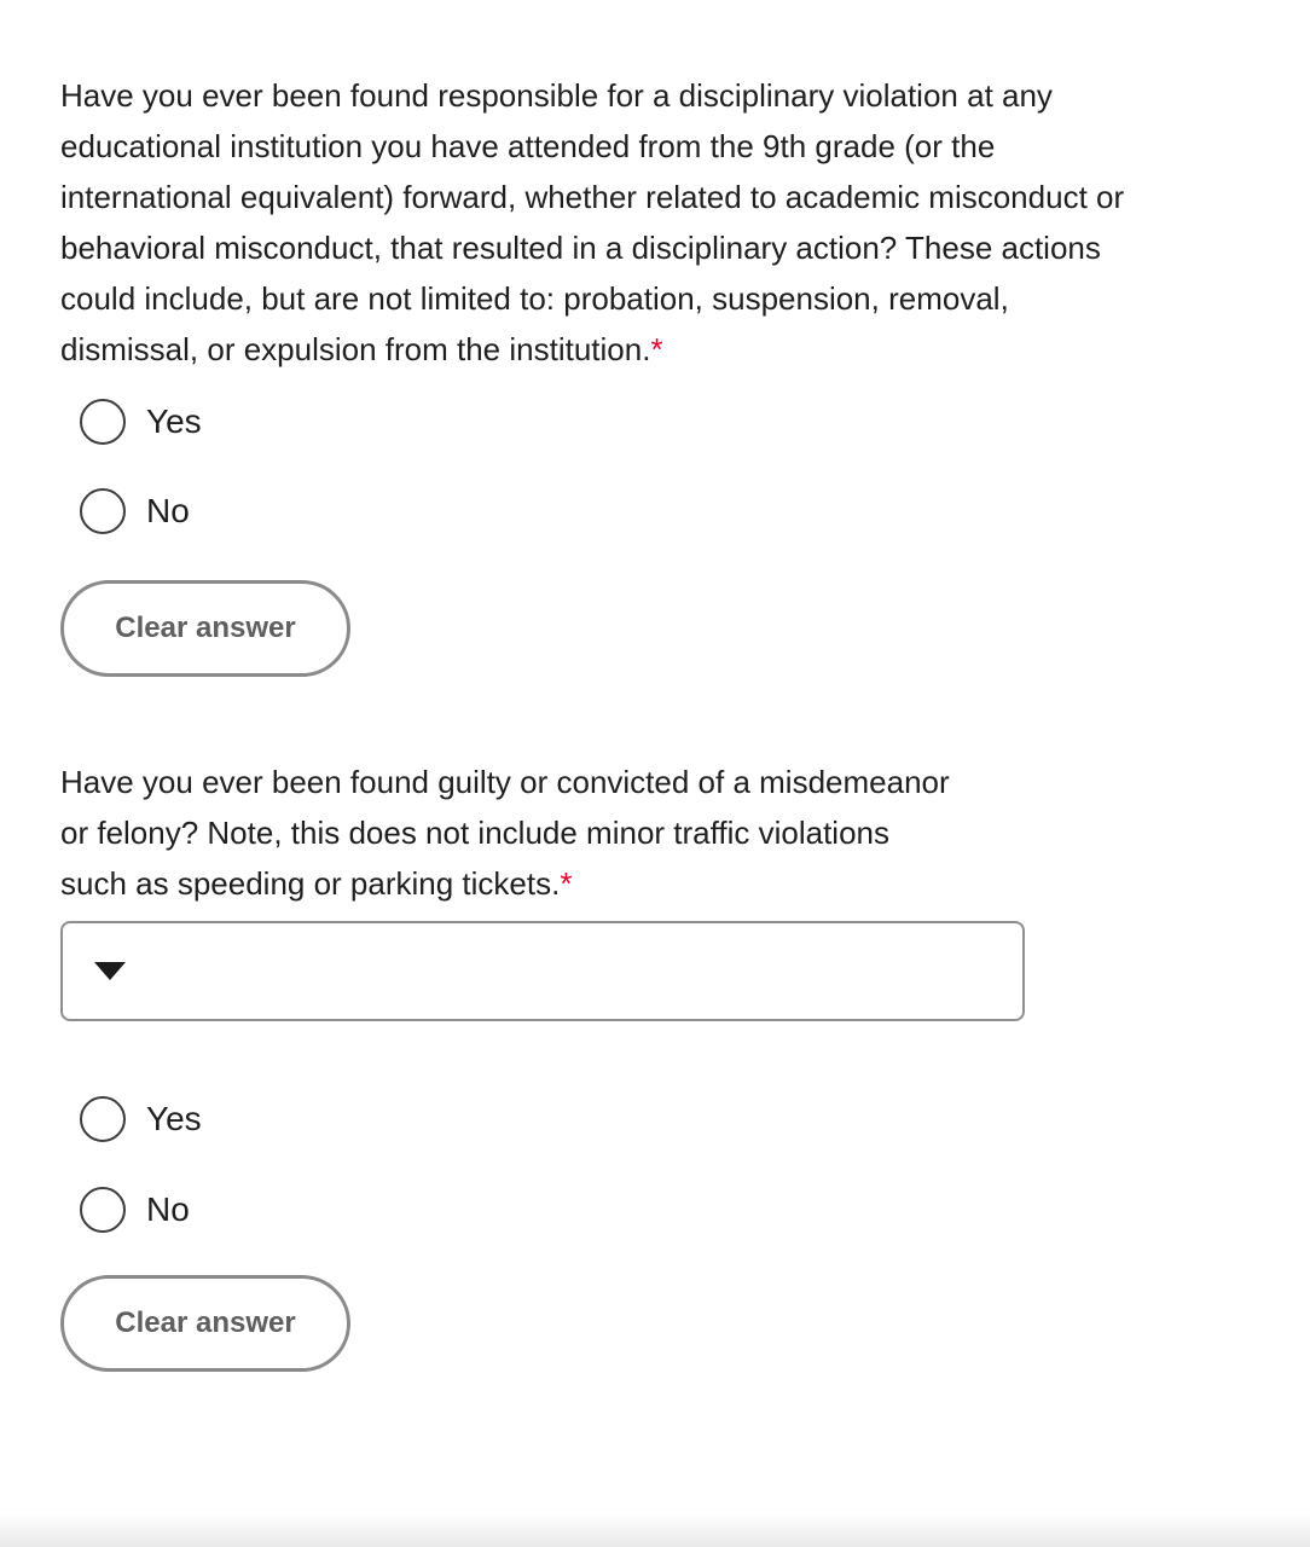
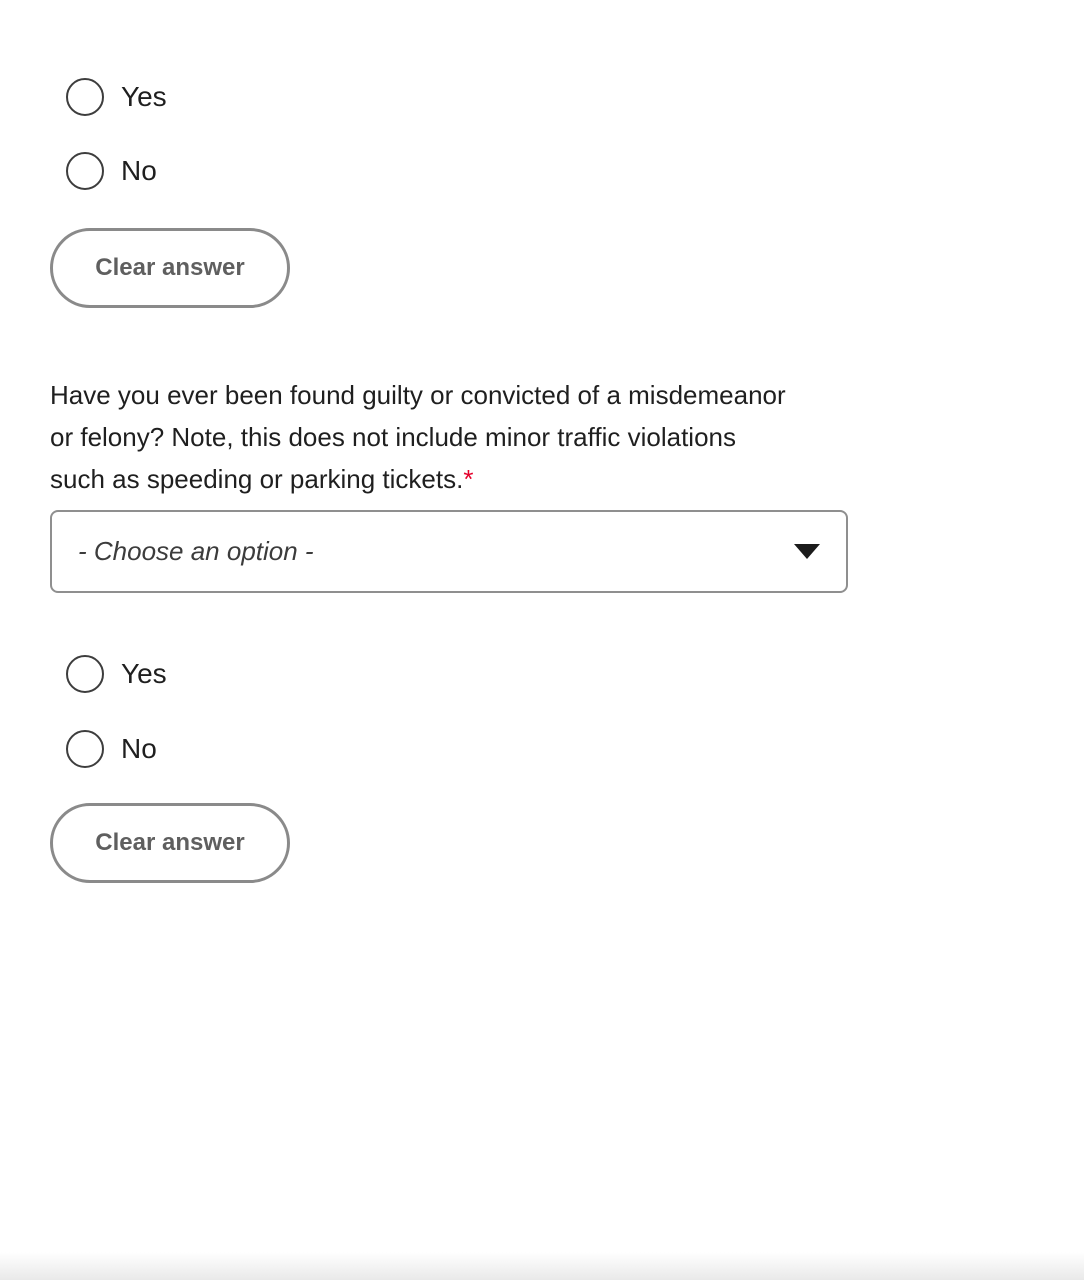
- Have you ever been found responsible for a disciplinary violation at any
- educational institution you have attended from the 9th grade (or the
- international equivalent) forward, whether related to academic misconduct or
- behavioral misconduct, that resulted in a disciplinary action? These actions
- could include, but are not limited to: probation, suspension, removal,
- dismissal, or expulsion from the institution.*
  Yes
  No
  Clear answer
  Have you ever been found guilty or convicted of a misdemeanor
  or felony? Note, this does not include minor traffic violations
  such as speeding or parking tickets.*
+ - Choose an option -
  Yes
  No
  Clear answer
